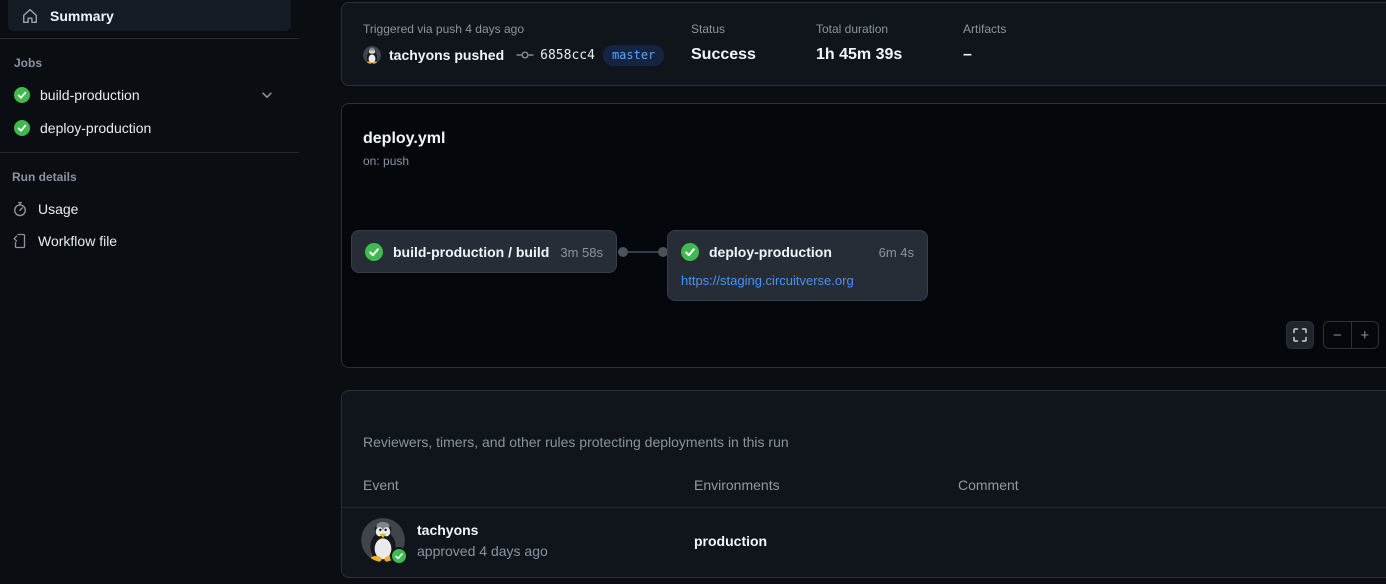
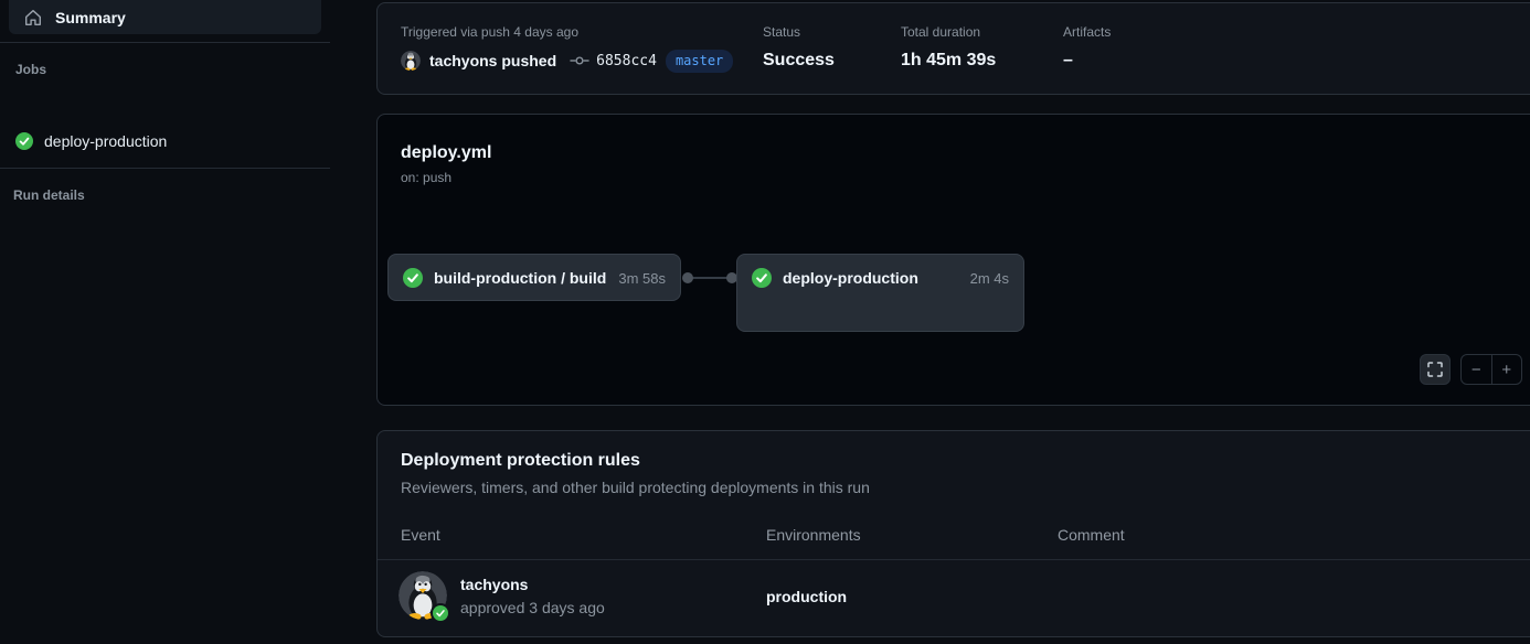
  Summary
  Jobs
- build-production
  deploy-production
  Run details
- Usage
- Workflow file
  Triggered via push 4 days ago
  tachyons pushed
  6858cc4
  master
  Status
  Success
  Total duration
  1h 45m 39s
  Artifacts
  –
  deploy.yml
  on: push
  build-production / build
  3m 58s
  deploy-production
- 6m 4s
+ 2m 4s
- https://staging.circuitverse.org
  −
  +
+ Deployment protection rules
- Reviewers, timers, and other rules protecting deployments in this run
+ Reviewers, timers, and other build protecting deployments in this run
  Event
  Environments
  Comment
  tachyons
- approved 4 days ago
+ approved 3 days ago
  production
